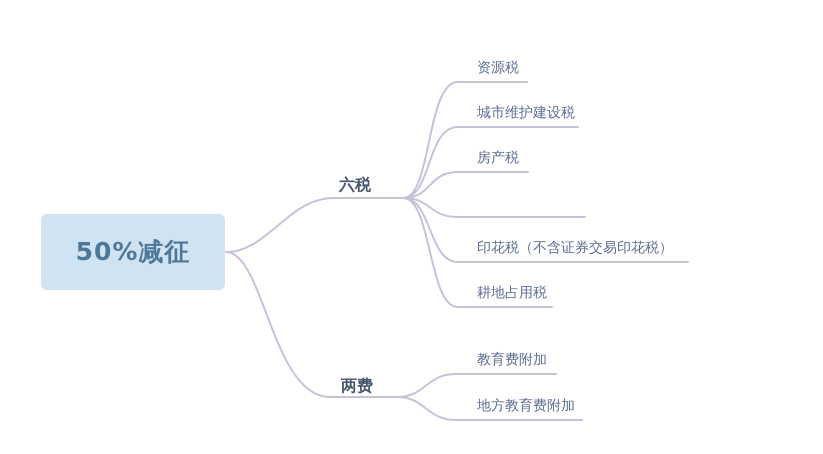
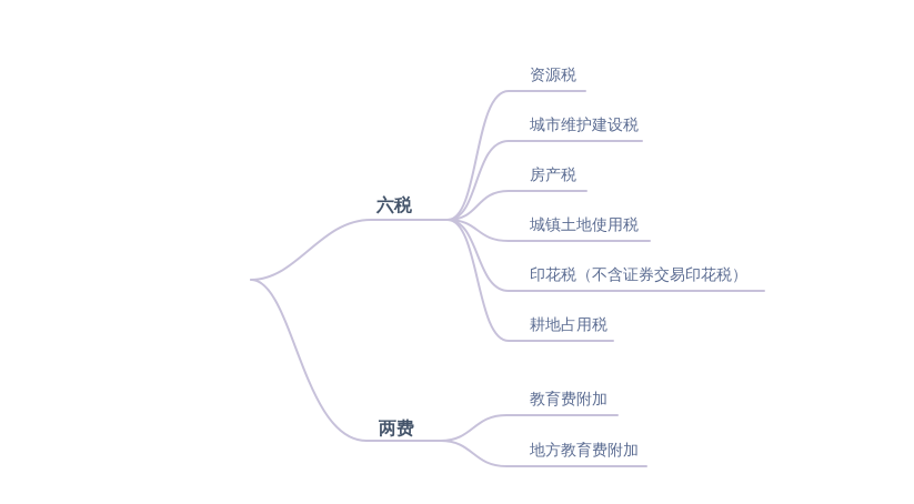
- 50%减征
  六税
  两费
  资源税
  城市维护建设税
  房产税
+ 城镇土地使用税
  印花税（不含证券交易印花税）
  耕地占用税
  教育费附加
  地方教育费附加
